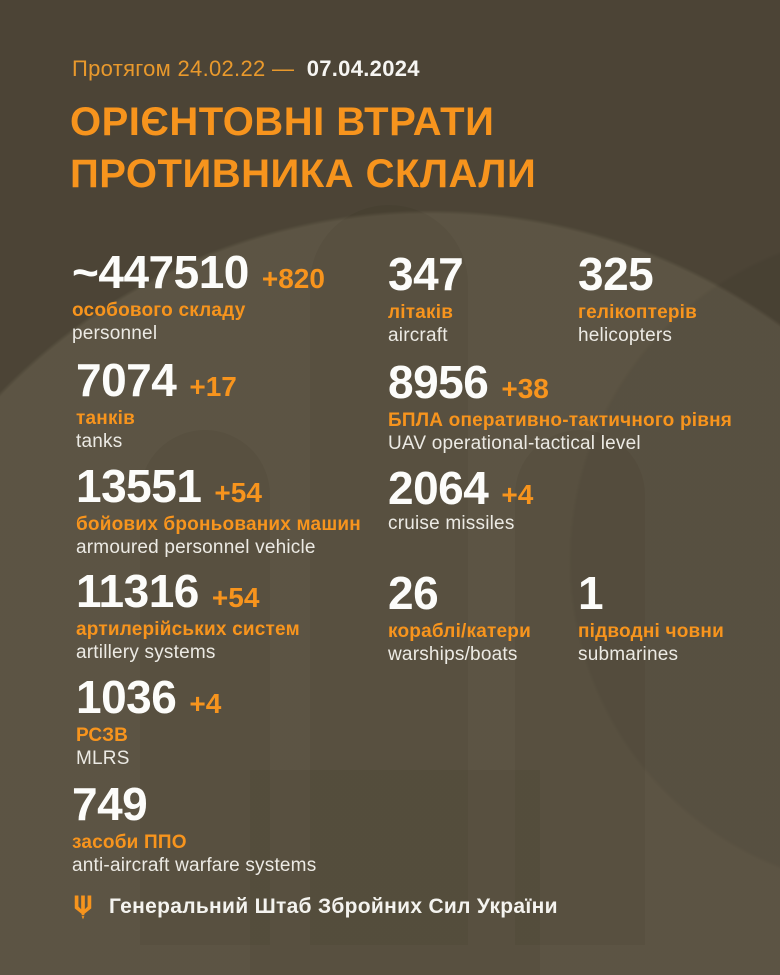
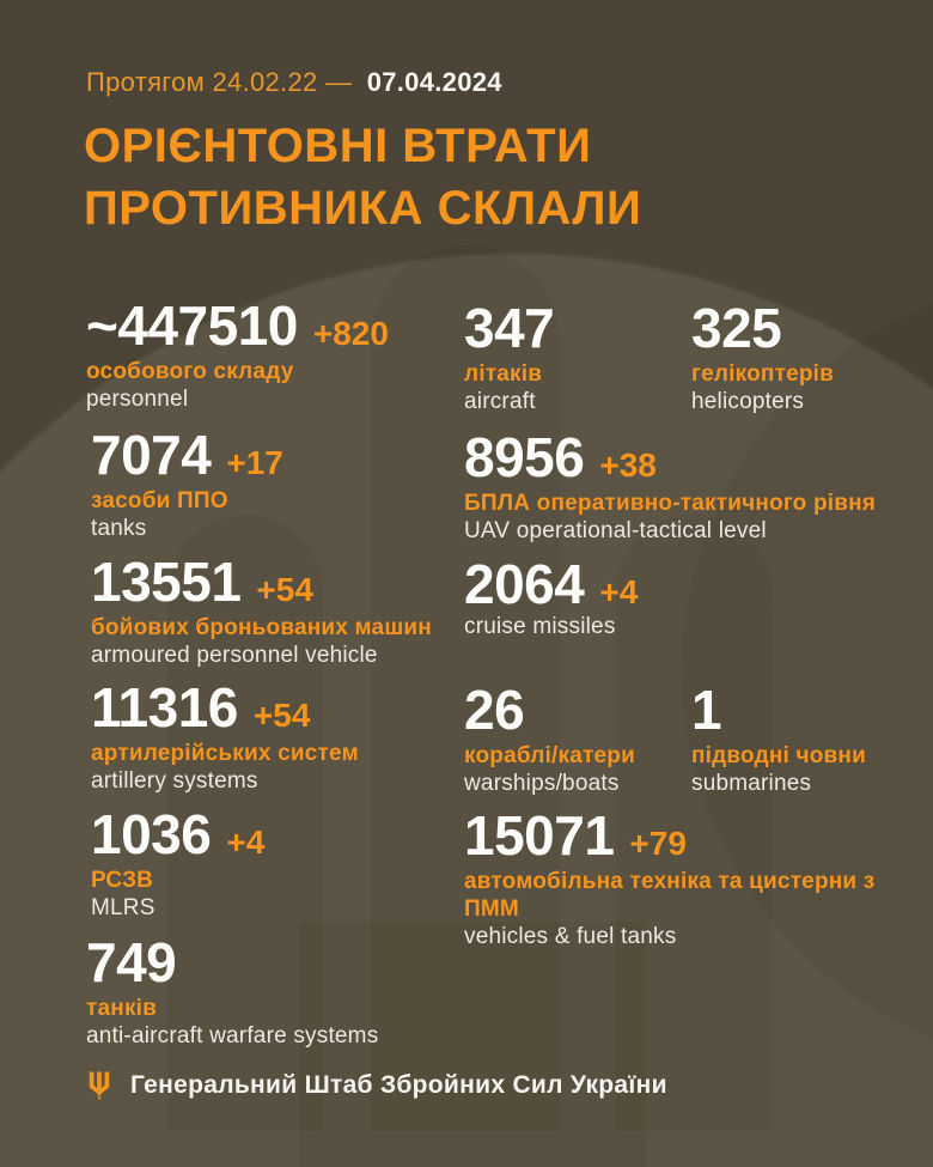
  Протягом 24.02.22 — 07.04.2024
  ОРІЄНТОВНІ ВТРАТИ
  ПРОТИВНИКА СКЛАЛИ
  ~447510
  +820
  особового складу
  personnel
  347
  літаків
  aircraft
  325
  гелікоптерів
  helicopters
  7074
  +17
- танків
+ засоби ППО
  tanks
  8956
  +38
  БПЛА оперативно-тактичного рівня
  UAV operational-tactical level
  13551
  +54
  бойових броньованих машин
  armoured personnel vehicle
  2064
  +4
  cruise missiles
  11316
  +54
  артилерійських систем
  artillery systems
  26
  кораблі/катери
  warships/boats
  1
  підводні човни
  submarines
  1036
  +4
  РСЗВ
  MLRS
+ 15071
+ +79
+ автомобільна техніка та цистерни з ПММ
+ vehicles & fuel tanks
  749
- засоби ППО
+ танків
  anti-aircraft warfare systems
  Генеральний Штаб Збройних Сил України
